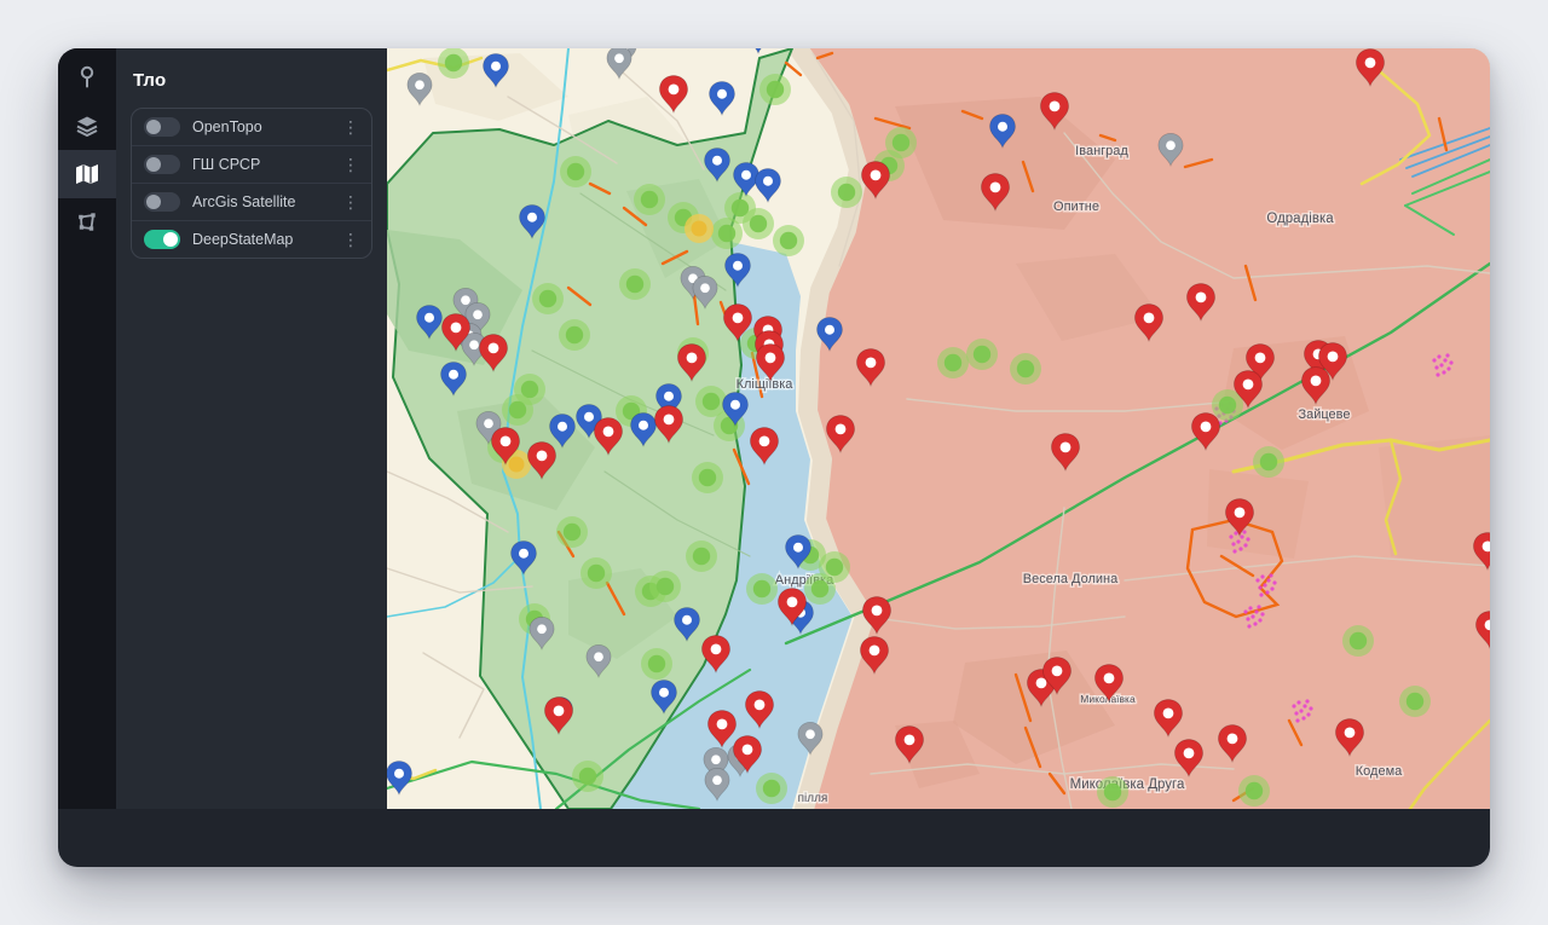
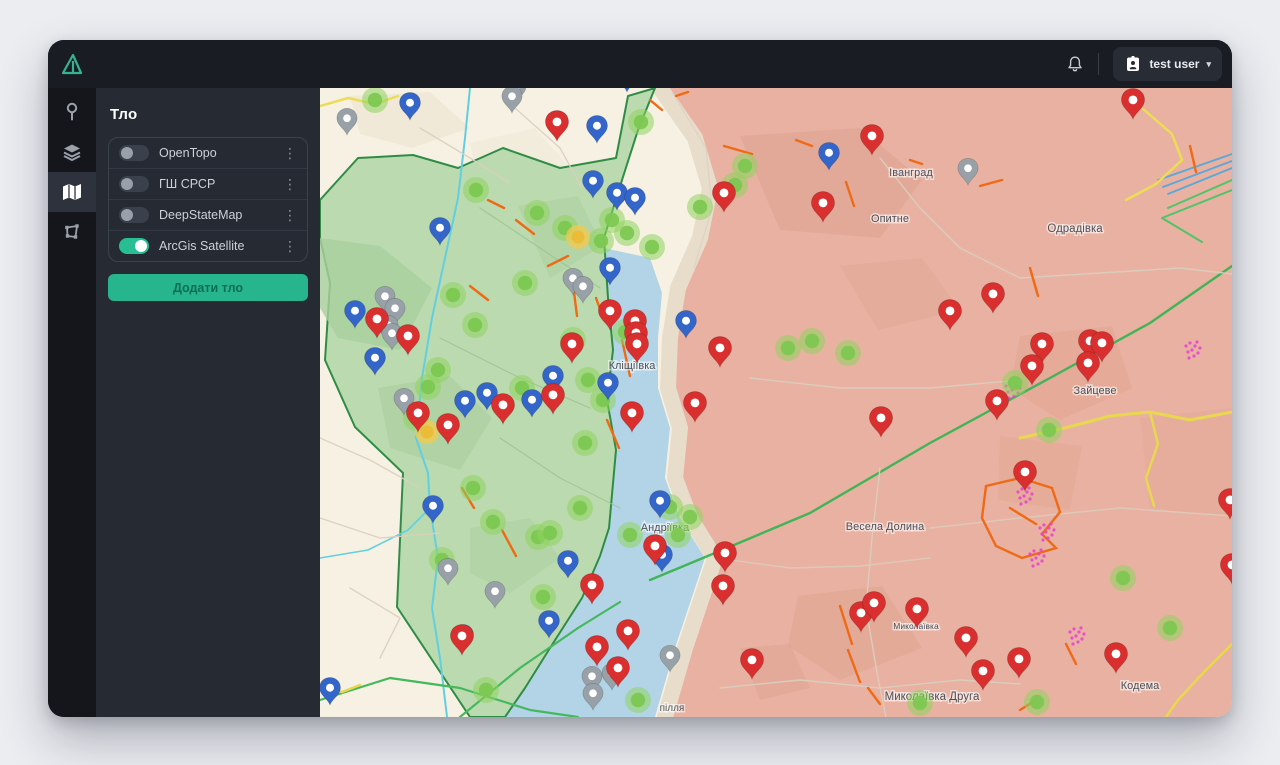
+ test user
+ ▾
  Тло
  OpenTopo
  ⋮
  ГШ СРСР
  ⋮
- ArcGis Satellite
+ DeepStateMap
  ⋮
- DeepStateMap
+ ArcGis Satellite
  ⋮
+ Додати тло
  Іванград
  Опитне
  Одрадівка
  Кліщіївка
  Андріївка
  Весела Долина
  Зайцеве
  Миколївка Друга
  Кодема
  Микоаївка
  пілля
